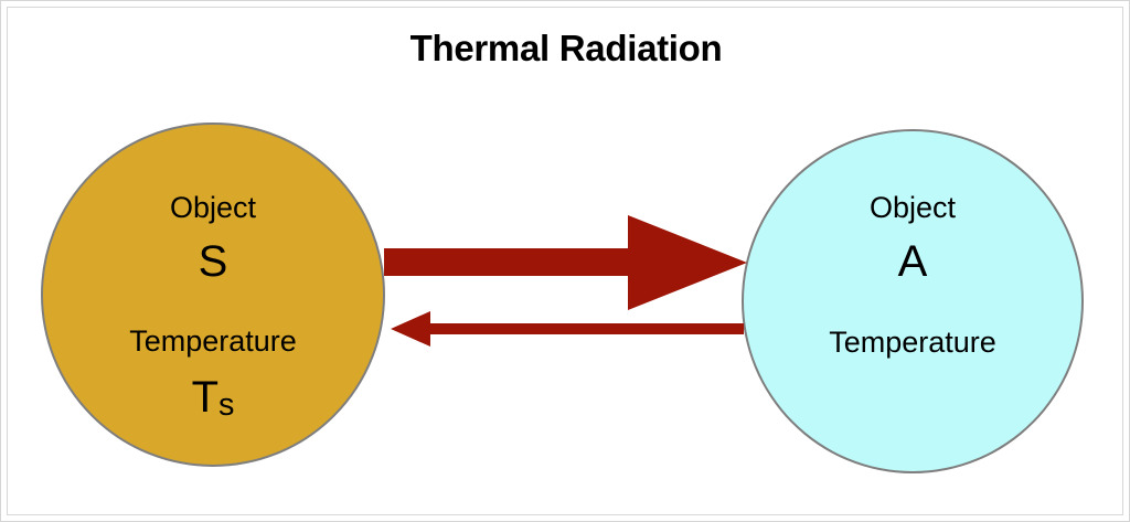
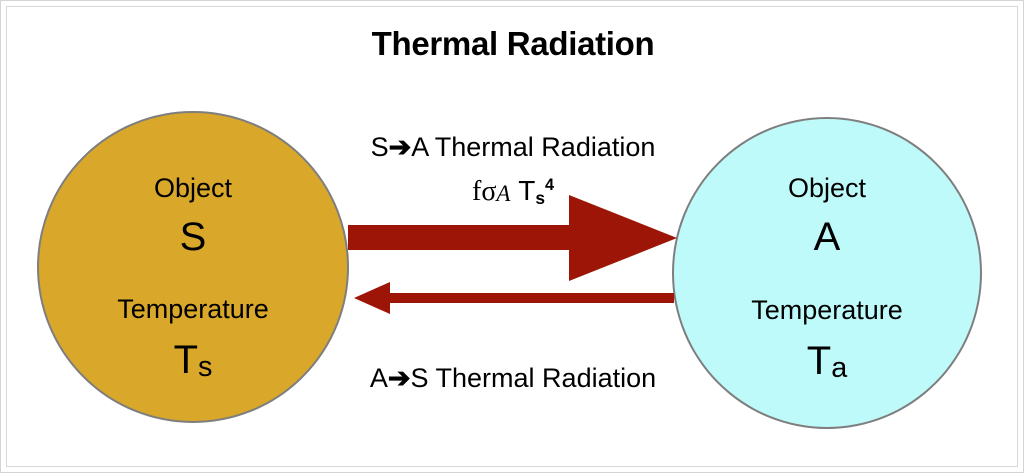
  Thermal Radiation
  Object
  S
  Temperature
  Ts
  Object
  A
  Temperature
+ Ta
+ S➔A Thermal Radiation
+ fσA Ts4
+ A➔S Thermal Radiation
